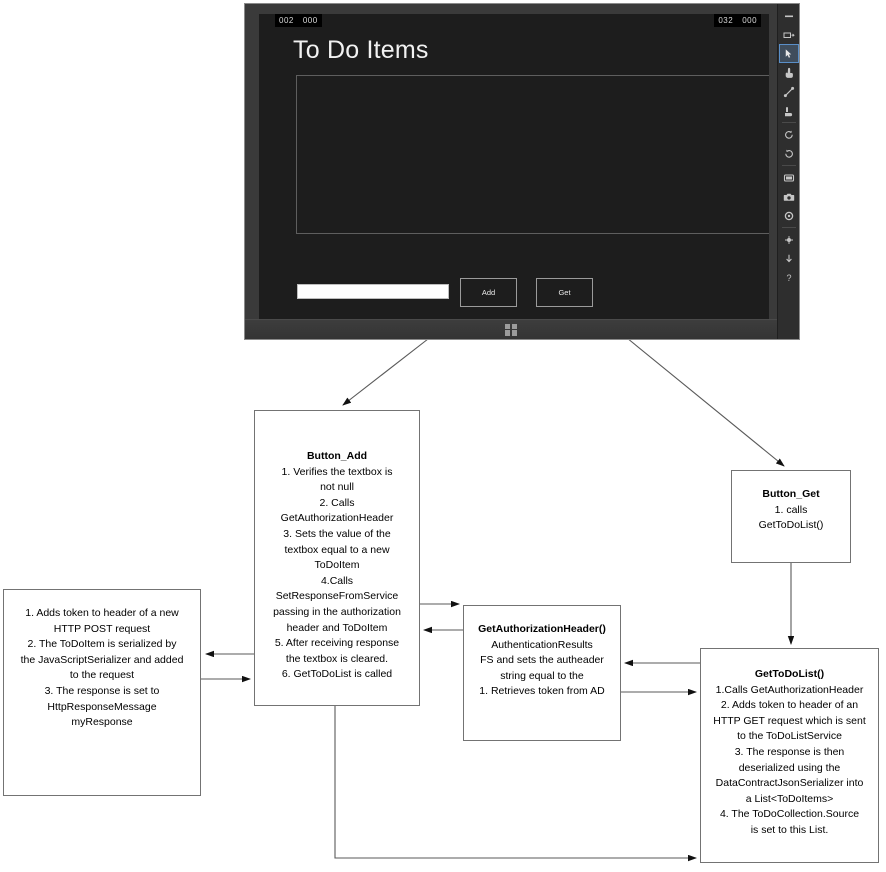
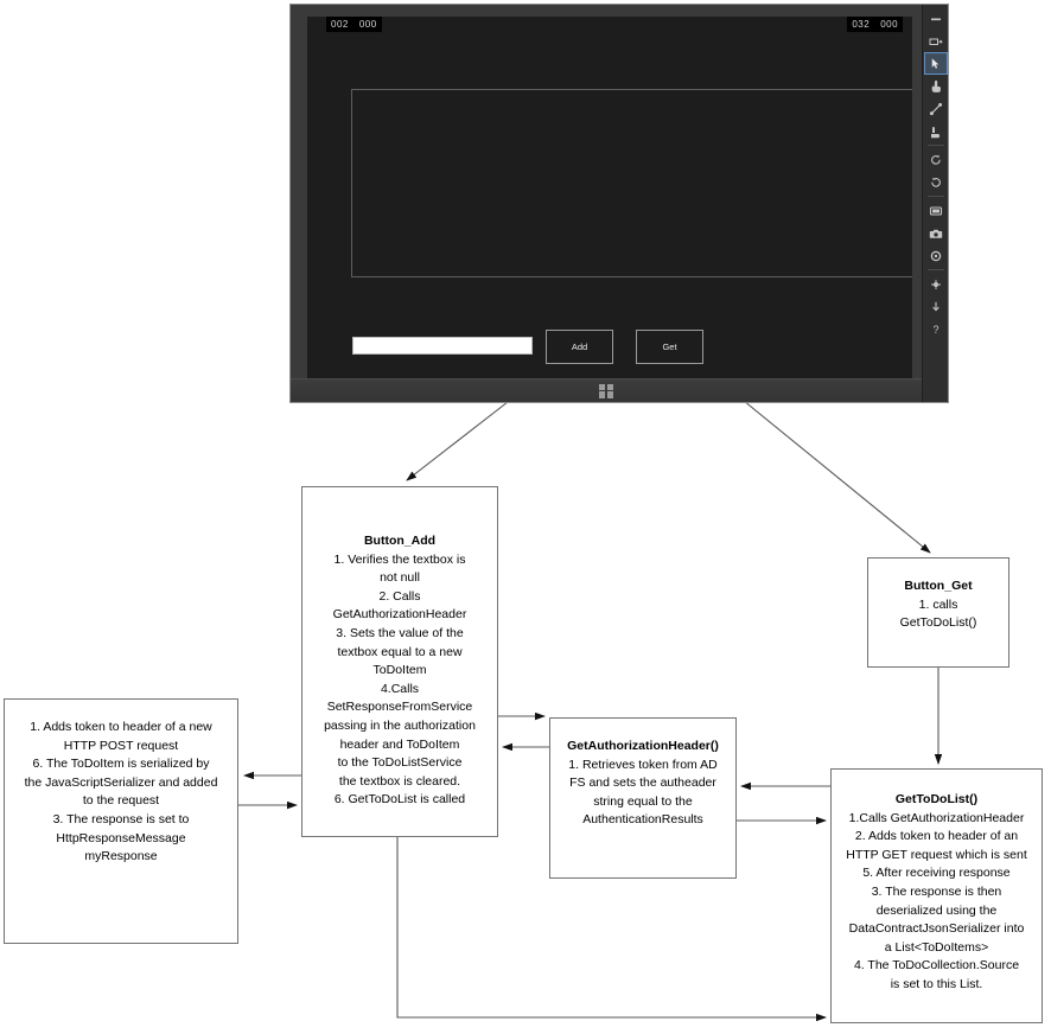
  002
  000
  032
  000
- To Do Items
  Add
  Get
  ?
  Button_Add
  1. Verifies the textbox is
  not null
  2. Calls
  GetAuthorizationHeader
  3. Sets the value of the
  textbox equal to a new
  ToDoItem
  4.Calls
  SetResponseFromService
  passing in the authorization
  header and ToDoItem
- 5. After receiving response
+ to the ToDoListService
  the textbox is cleared.
  6. GetToDoList is called
  Button_Get
  1. calls
  GetToDoList()
  1. Adds token to header of a new
  HTTP POST request
- 2. The ToDoItem is serialized by
+ 6. The ToDoItem is serialized by
  the JavaScriptSerializer and added
  to the request
  3. The response is set to
  HttpResponseMessage
  myResponse
  GetAuthorizationHeader()
- AuthenticationResults
+ 1. Retrieves token from AD
  FS and sets the autheader
  string equal to the
- 1. Retrieves token from AD
+ AuthenticationResults
  GetToDoList()
  1.Calls GetAuthorizationHeader
  2. Adds token to header of an
  HTTP GET request which is sent
- to the ToDoListService
+ 5. After receiving response
  3. The response is then
  deserialized using the
  DataContractJsonSerializer into
  a List<ToDoItems>
  4. The ToDoCollection.Source
  is set to this List.
